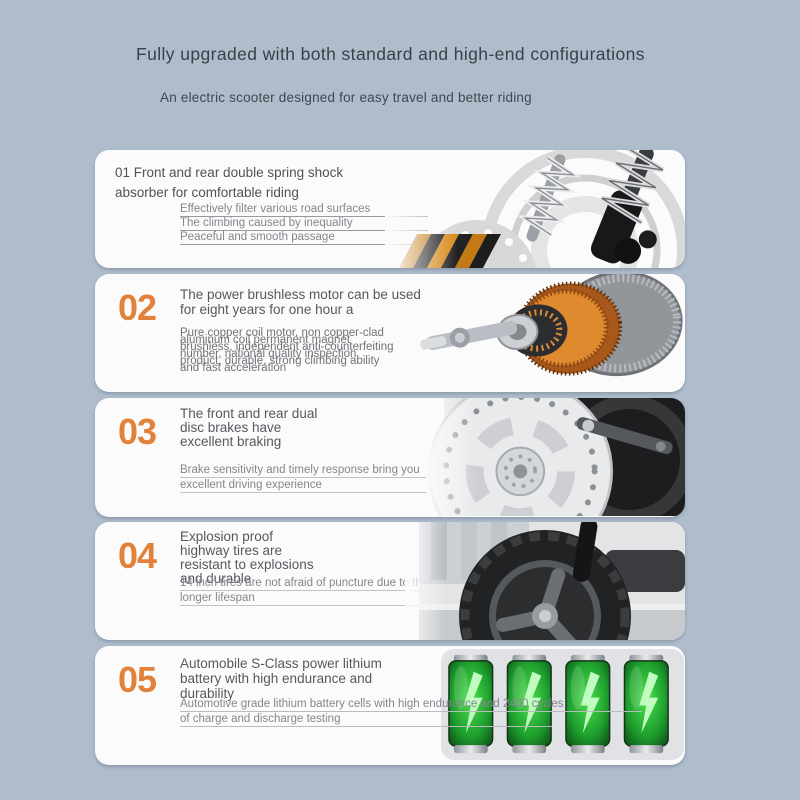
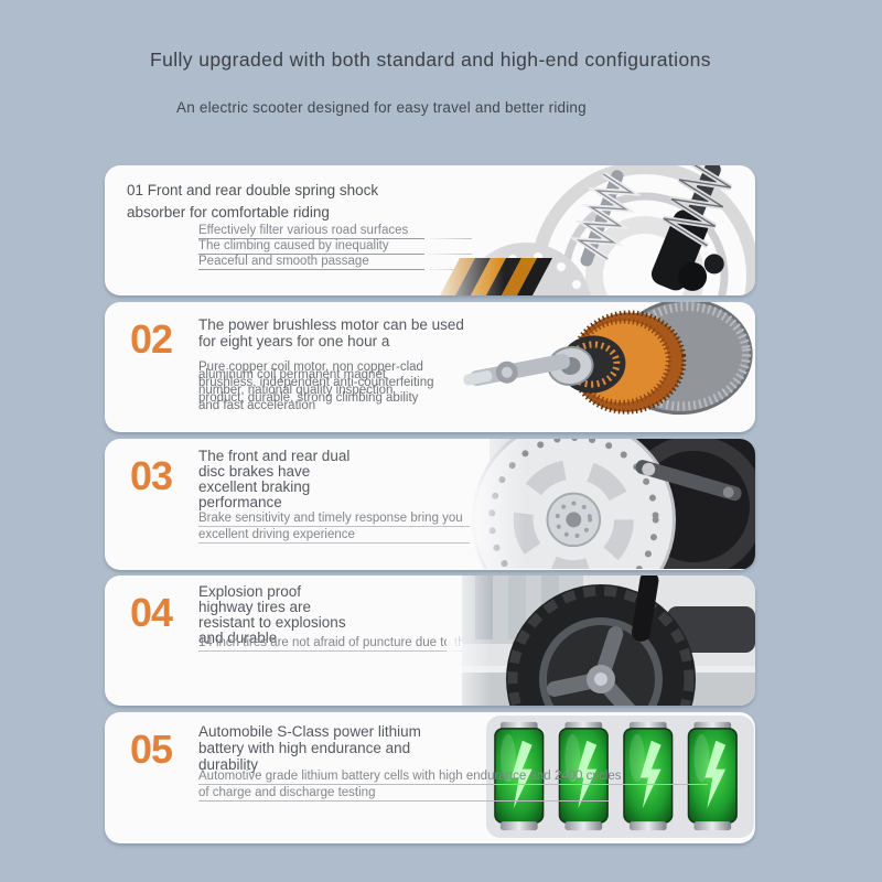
  Fully upgraded with both standard and high-end configurations
  An electric scooter designed for easy travel and better riding
  01 Front and rear double spring shock
  absorber for comfortable riding
  Effectively filter various road surfaces
  The climbing caused by inequality
  Peaceful and smooth passage
  02
  The power brushless motor can be used
  for eight years for one hour a
  Pure copper coil motor, non copper-clad
  aluminum coil permanent magnet
  brushless, independent anti-counterfeiting
  number, national quality inspection
  product, durable, strong climbing ability
  and fast acceleration
  03
  The front and rear dual
  disc brakes have
  excellent braking
+ performance
  Brake sensitivity and timely response bring you
  excellent driving experience
  04
  Explosion proof
  highway tires are
  resistant to explosions
  and durable
- longer lifespan
  05
  Automobile S-Class power lithium
  battery with high endurance and
  durability
  Automotive grade lithium battery cells with high endurance and 2400 cycles
  of charge and discharge testing
